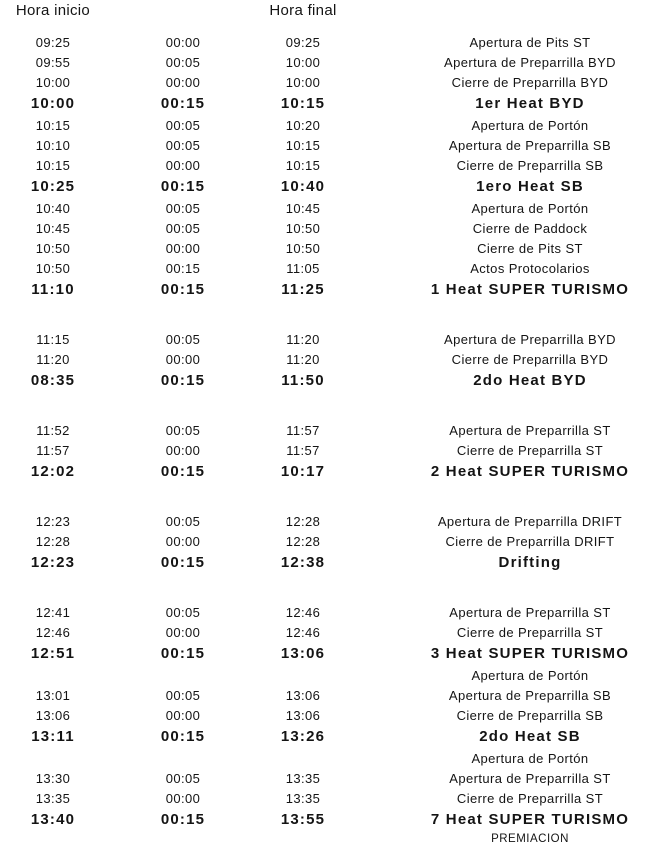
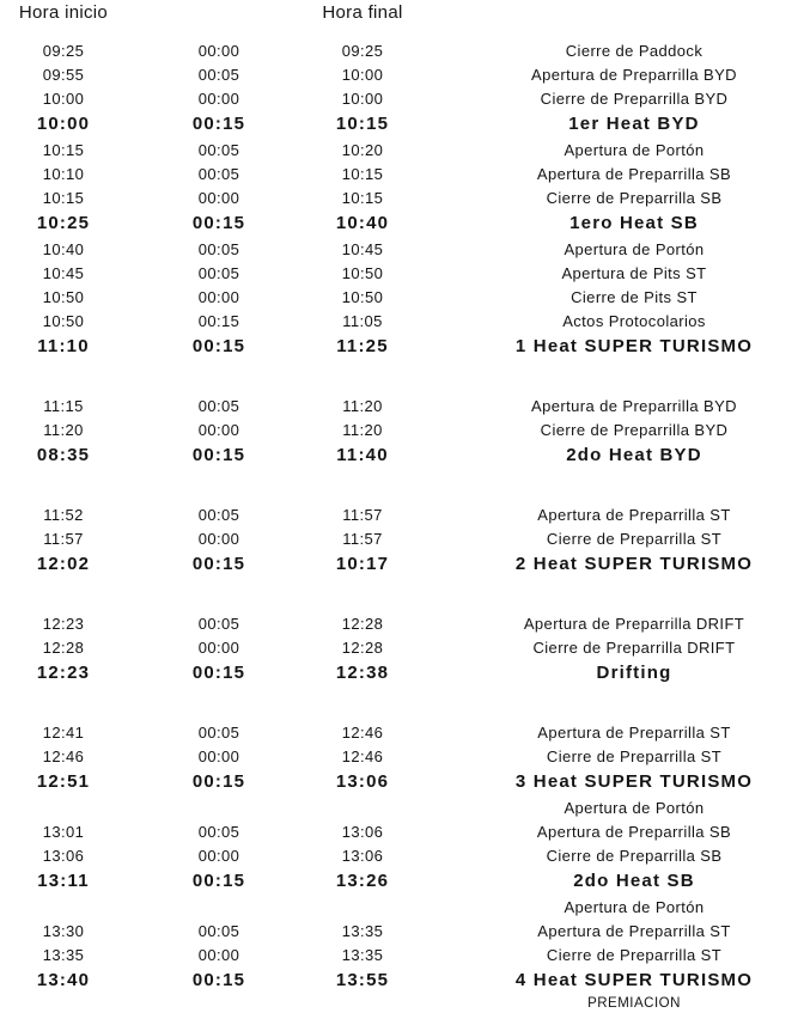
  Hora inicio
  Hora final
  09:25
  00:00
  09:25
- Apertura de Pits ST
+ Cierre de Paddock
  09:55
  00:05
  10:00
  Apertura de Preparrilla BYD
  10:00
  00:00
  10:00
  Cierre de Preparrilla BYD
  10:00
  00:15
  10:15
  1er Heat BYD
  10:15
  00:05
  10:20
  Apertura de Portón
  10:10
  00:05
  10:15
  Apertura de Preparrilla SB
  10:15
  00:00
  10:15
  Cierre de Preparrilla SB
  10:25
  00:15
  10:40
  1ero Heat SB
  10:40
  00:05
  10:45
  Apertura de Portón
  10:45
  00:05
  10:50
- Cierre de Paddock
+ Apertura de Pits ST
  10:50
  00:00
  10:50
  Cierre de Pits ST
  10:50
  00:15
  11:05
  Actos Protocolarios
  11:10
  00:15
  11:25
  1 Heat SUPER TURISMO
  11:15
  00:05
  11:20
  Apertura de Preparrilla BYD
  11:20
  00:00
  11:20
  Cierre de Preparrilla BYD
  08:35
  00:15
- 11:50
+ 11:40
  2do Heat BYD
  11:52
  00:05
  11:57
  Apertura de Preparrilla ST
  11:57
  00:00
  11:57
  Cierre de Preparrilla ST
  12:02
  00:15
  10:17
  2 Heat SUPER TURISMO
  12:23
  00:05
  12:28
  Apertura de Preparrilla DRIFT
  12:28
  00:00
  12:28
  Cierre de Preparrilla DRIFT
  12:23
  00:15
  12:38
  Drifting
  12:41
  00:05
  12:46
  Apertura de Preparrilla ST
  12:46
  00:00
  12:46
  Cierre de Preparrilla ST
  12:51
  00:15
  13:06
  3 Heat SUPER TURISMO
  Apertura de Portón
  13:01
  00:05
  13:06
  Apertura de Preparrilla SB
  13:06
  00:00
  13:06
  Cierre de Preparrilla SB
  13:11
  00:15
  13:26
  2do Heat SB
  Apertura de Portón
  13:30
  00:05
  13:35
  Apertura de Preparrilla ST
  13:35
  00:00
  13:35
  Cierre de Preparrilla ST
  13:40
  00:15
  13:55
- 7 Heat SUPER TURISMO
+ 4 Heat SUPER TURISMO
  PREMIACION
